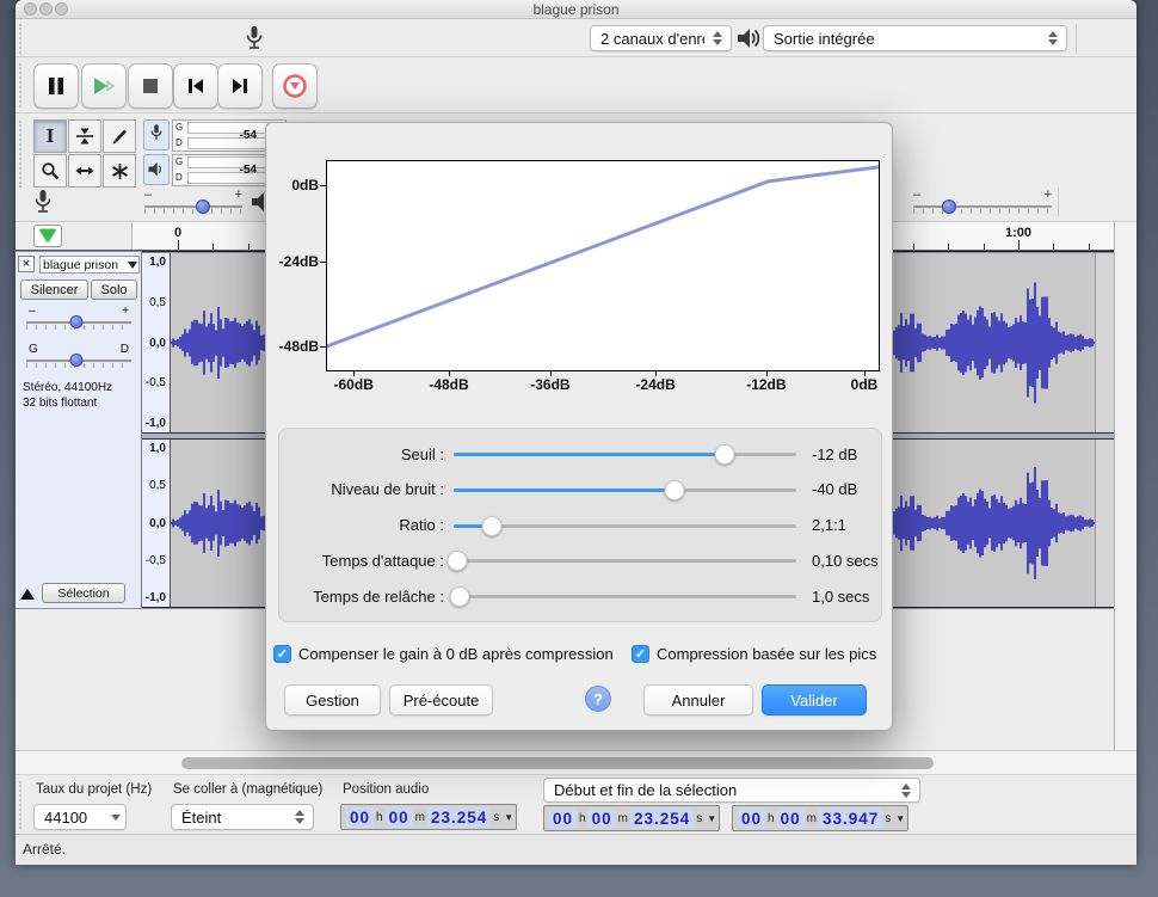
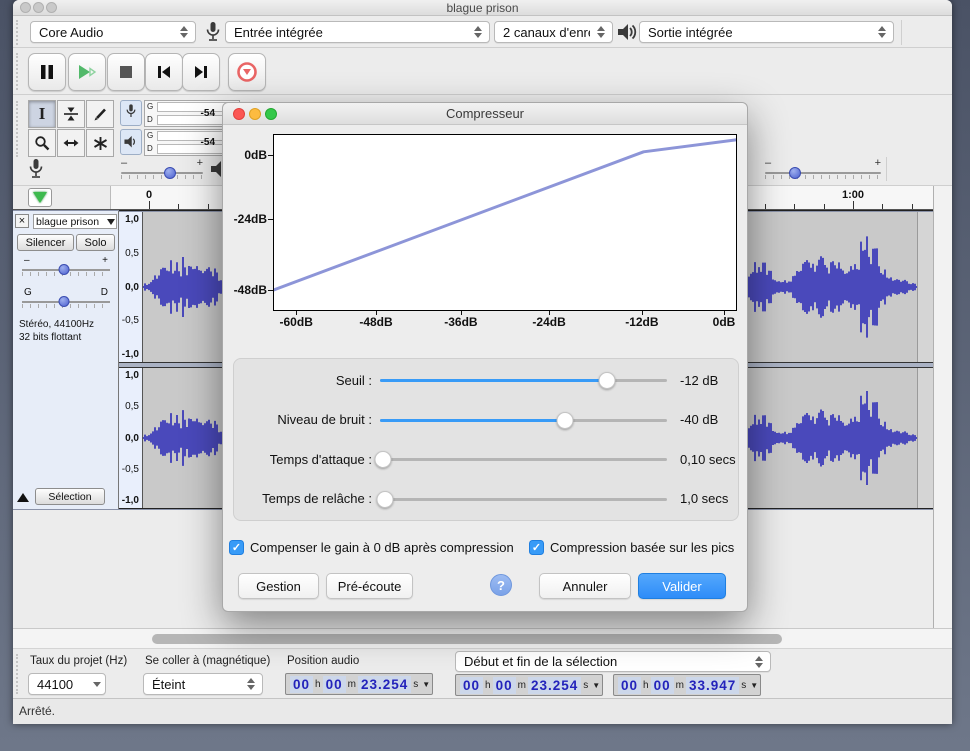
  blague prison
+ Core Audio
+ Entrée intégrée
  Sortie intégrée
  I
  G
  D
  -54
  G
  D
  -54
  –
  +
  –
  +
  0
  1:00
  ×
  blague prison
  Silencer
  Solo
  –
  +
  G
  D
  Stéréo, 44100Hz
  32 bits flottant
  Sélection
  1,0
  0,5
  0,0
  -0,5
  -1,0
  1,0
  0,5
  0,0
  -0,5
  -1,0
  Taux du projet (Hz)
  44100
  Se coller à (magnétique)
  Éteint
  Position audio
  00
  h
  00
  m
  23.254
  s
  ▼
  Début et fin de la sélection
  00
  h
  00
  m
  23.254
  s
  ▼
  00
  h
  00
  m
  33.947
  s
  ▼
  Arrêté.
+ Compresseur
  0dB
  -24dB
  -48dB
  -60dB
  -48dB
  -36dB
  -24dB
  -12dB
  0dB
  Seuil :
  -12 dB
  Niveau de bruit :
  -40 dB
- Ratio :
- 2,1:1
  Temps d'attaque :
  0,10 secs
  Temps de relâche :
  1,0 secs
  ✓
  Compenser le gain à 0 dB après compression
  ✓
  Compression basée sur les pics
  Gestion
  Pré-écoute
  ?
  Annuler
  Valider
